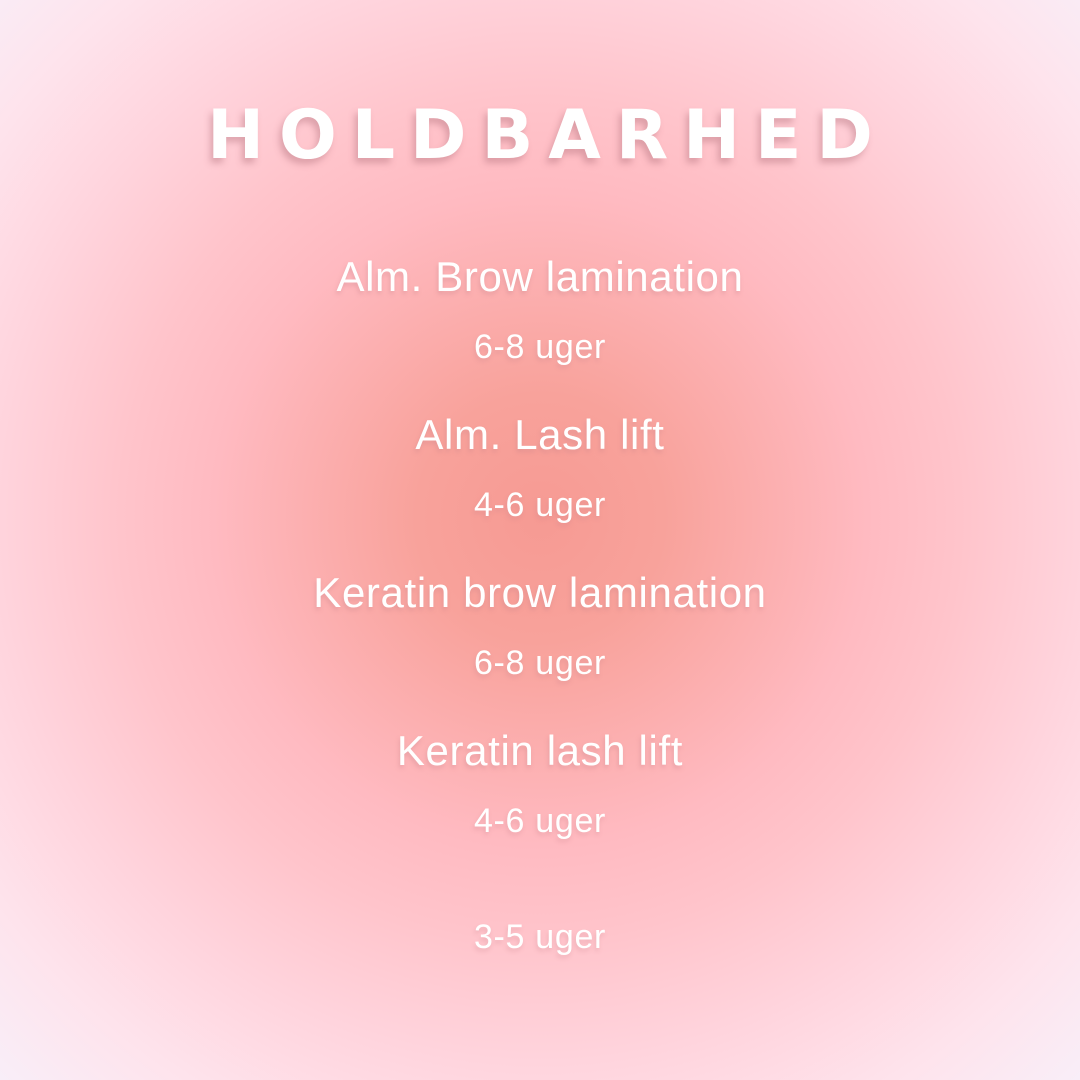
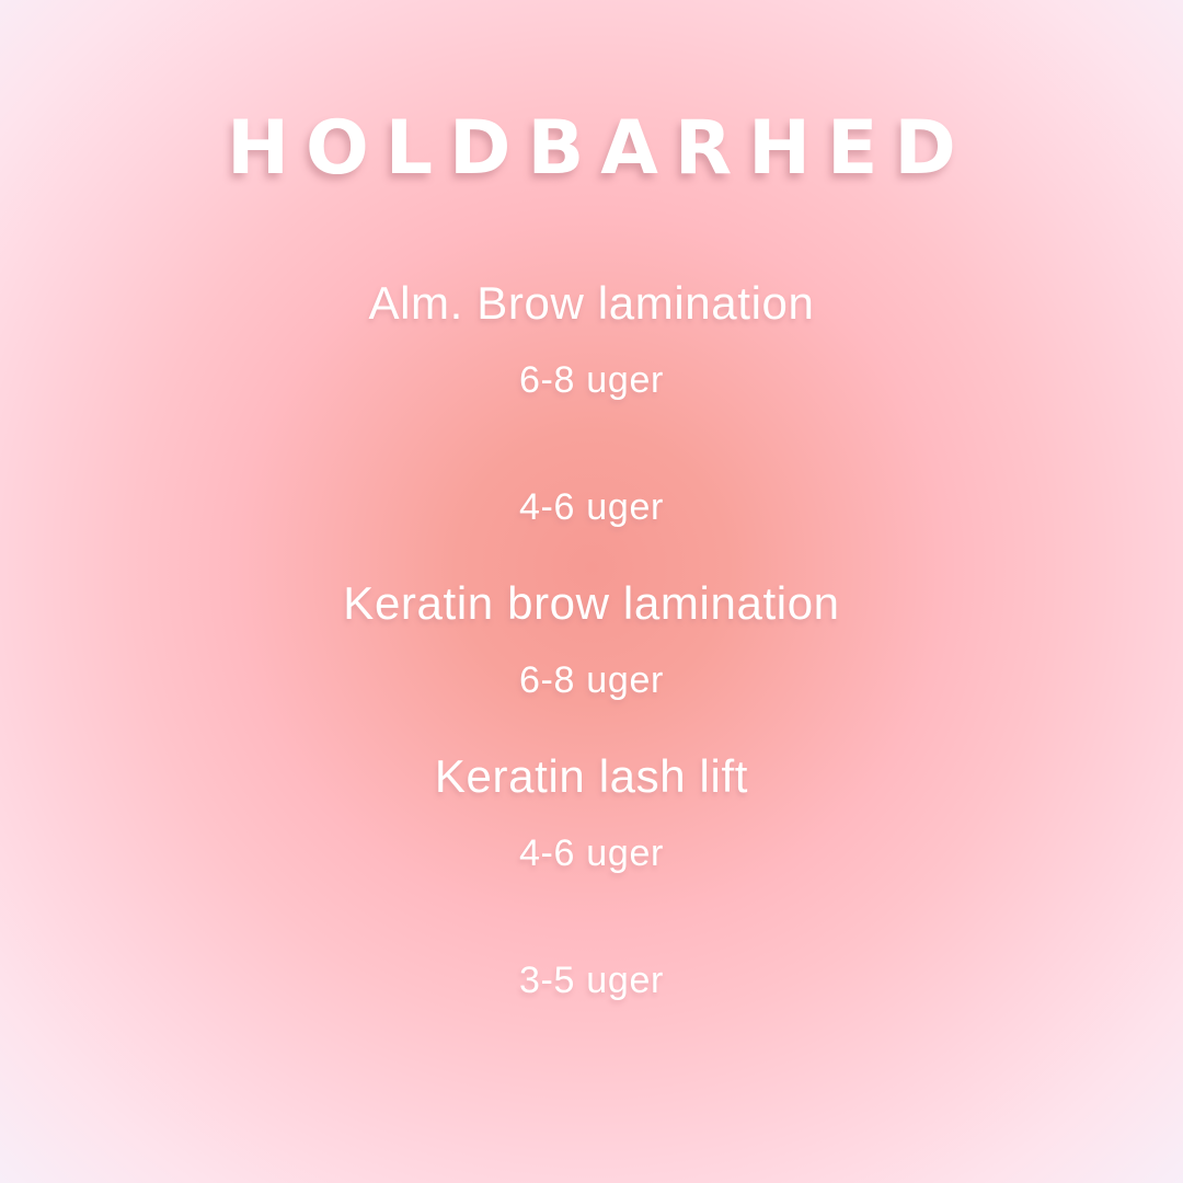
  HOLDBARHED
  Alm. Brow lamination
  6-8 uger
- Alm. Lash lift
  4-6 uger
  Keratin brow lamination
  6-8 uger
  Keratin lash lift
  4-6 uger
  3-5 uger
